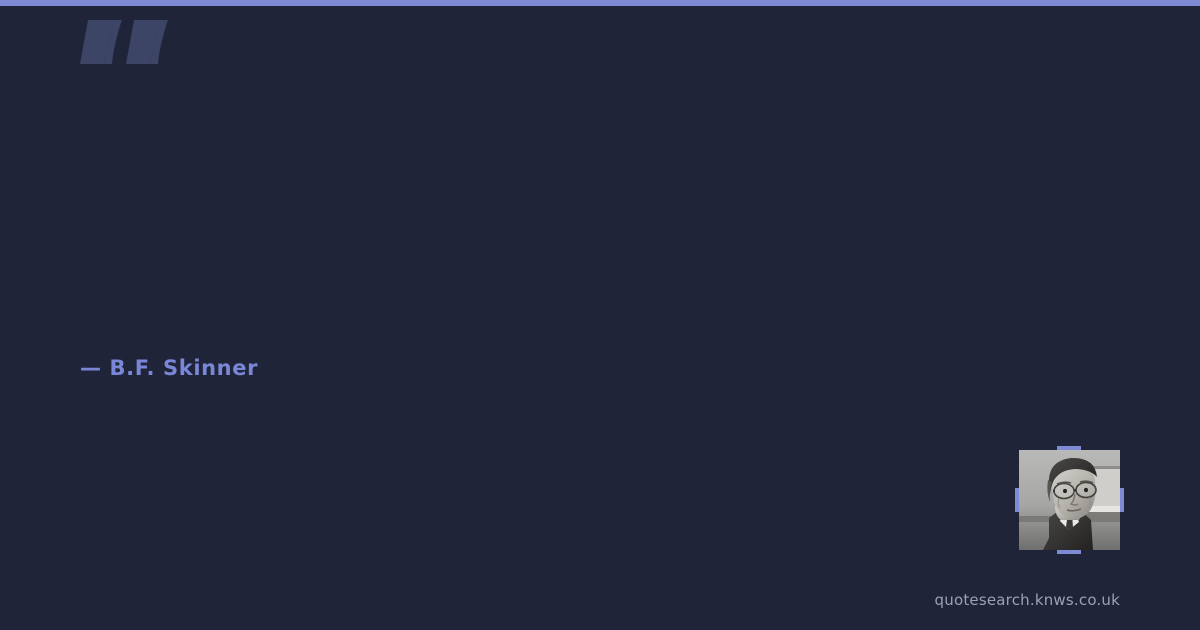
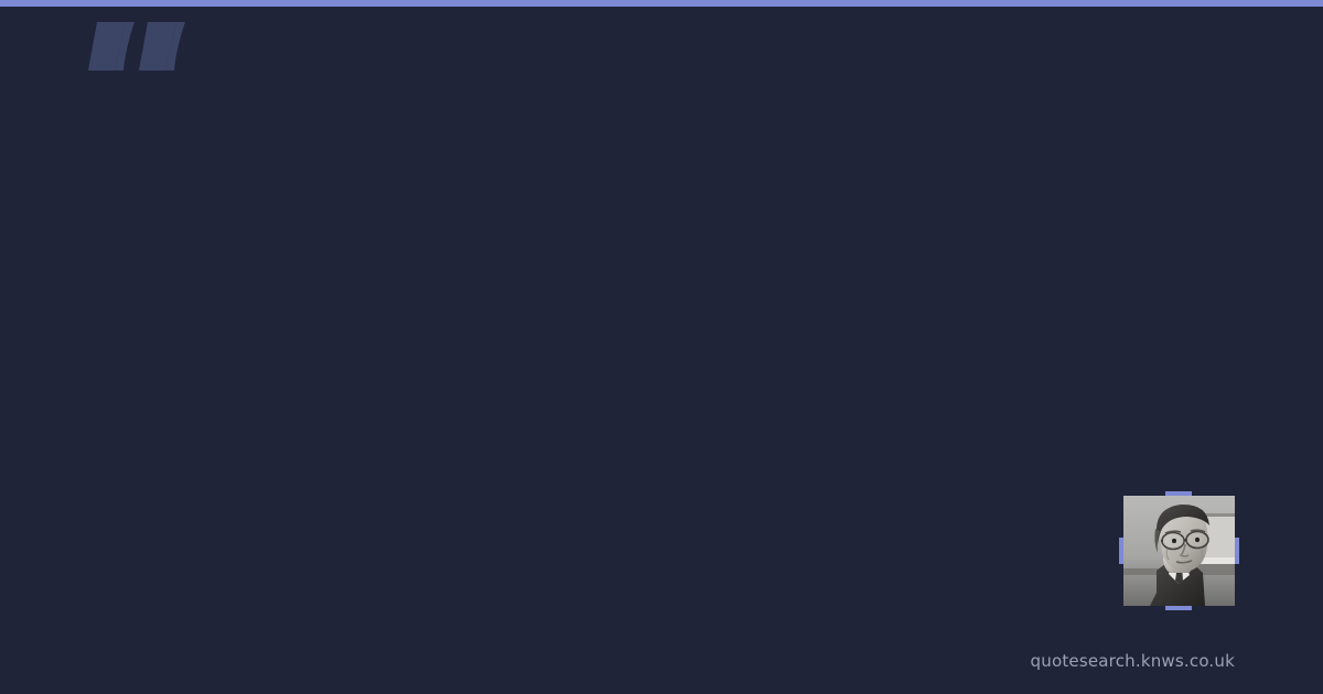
- — B.F. Skinner
  quotesearch.knws.co.uk
